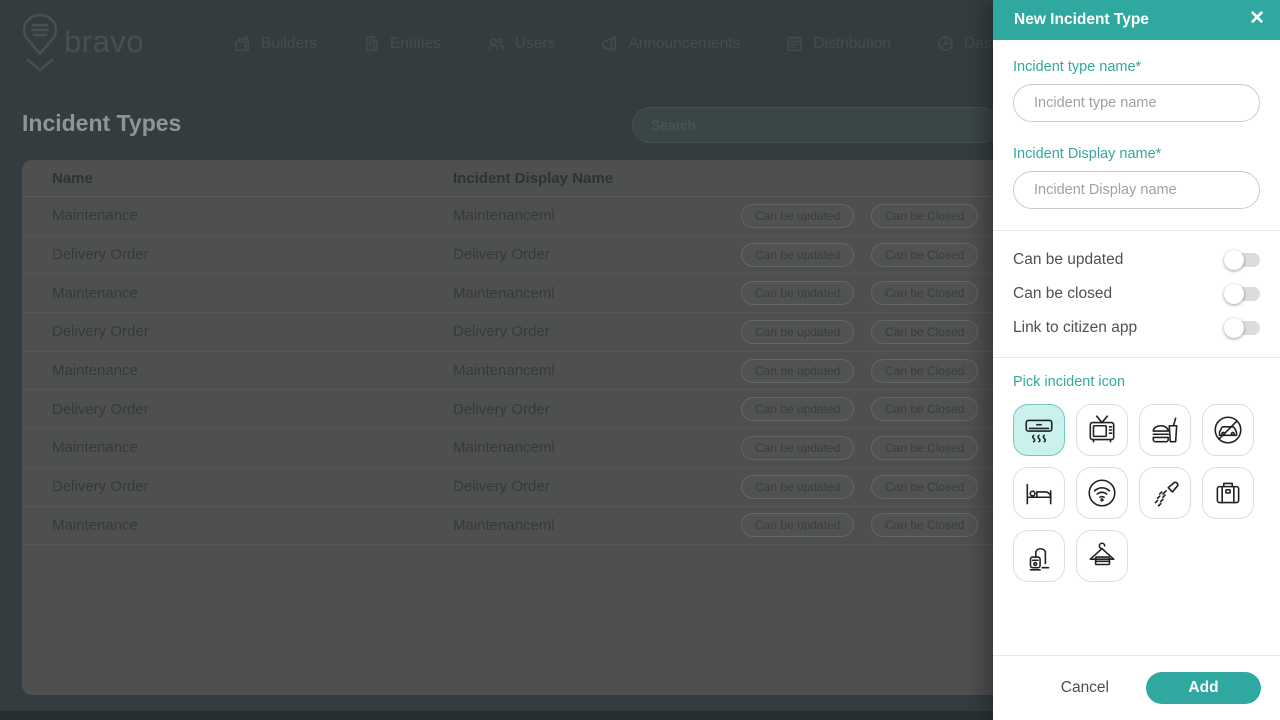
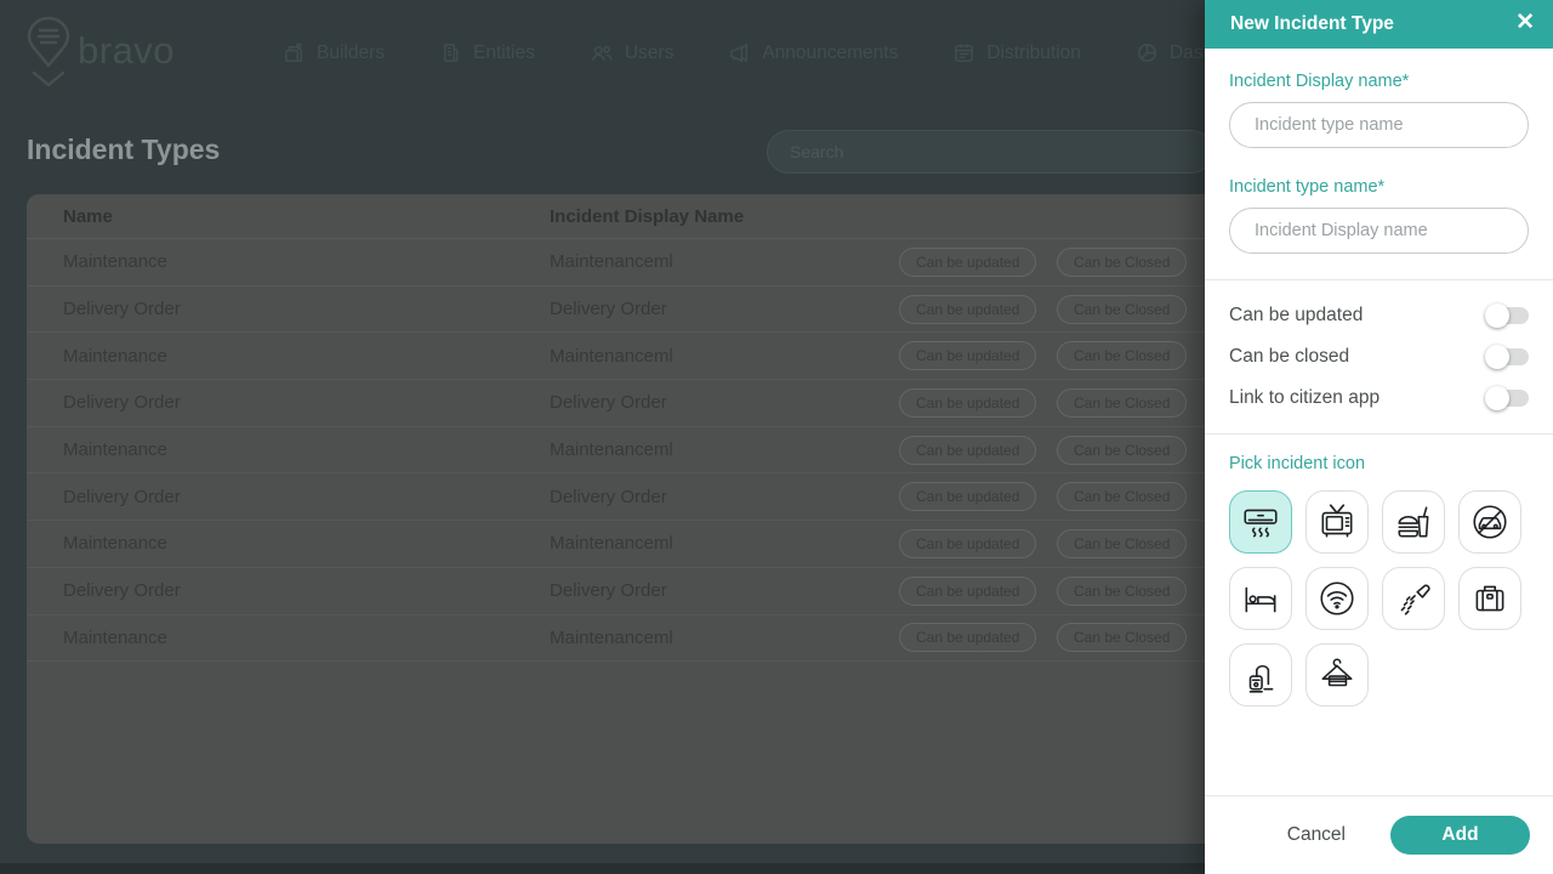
  Incident Types
  Name
  Incident Display Name
  New Incident Type
  ✕
- Incident type name*
+ Incident Display name*
  Incident type name
- Incident Display name*
+ Incident type name*
  Incident Display name
  Can be updated
  Can be closed
  Link to citizen app
  Pick incident icon
  Cancel
  Add
